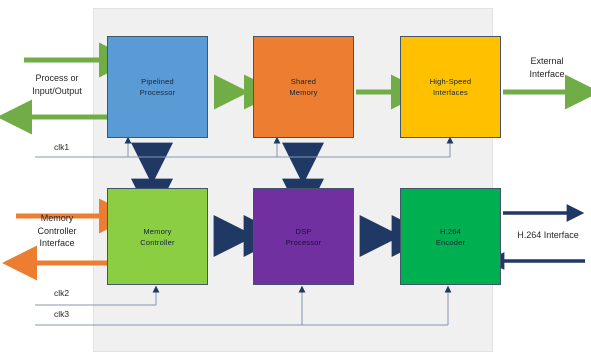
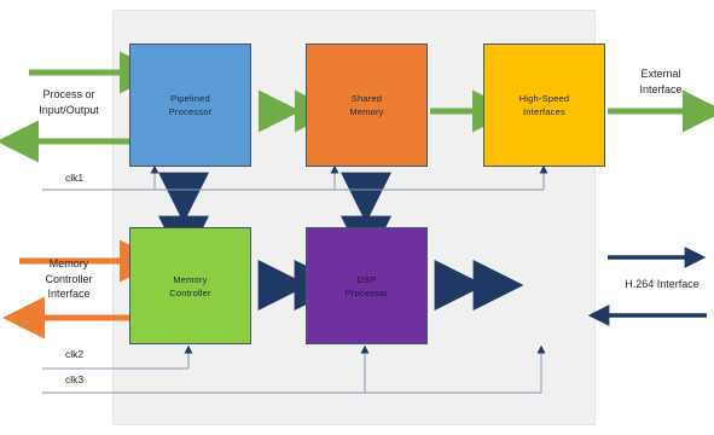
  Pipelined
  Processor
  Shared
  Memory
  High-Speed
  Interfaces
  Memory
  Controller
  DSP
  Processor
- H.264
- Encoder
  Process or
  Input/Output
  Memory
  Controller
  Interface
  External
  Interface
  H.264 Interface
  clk1
  clk2
  clk3
